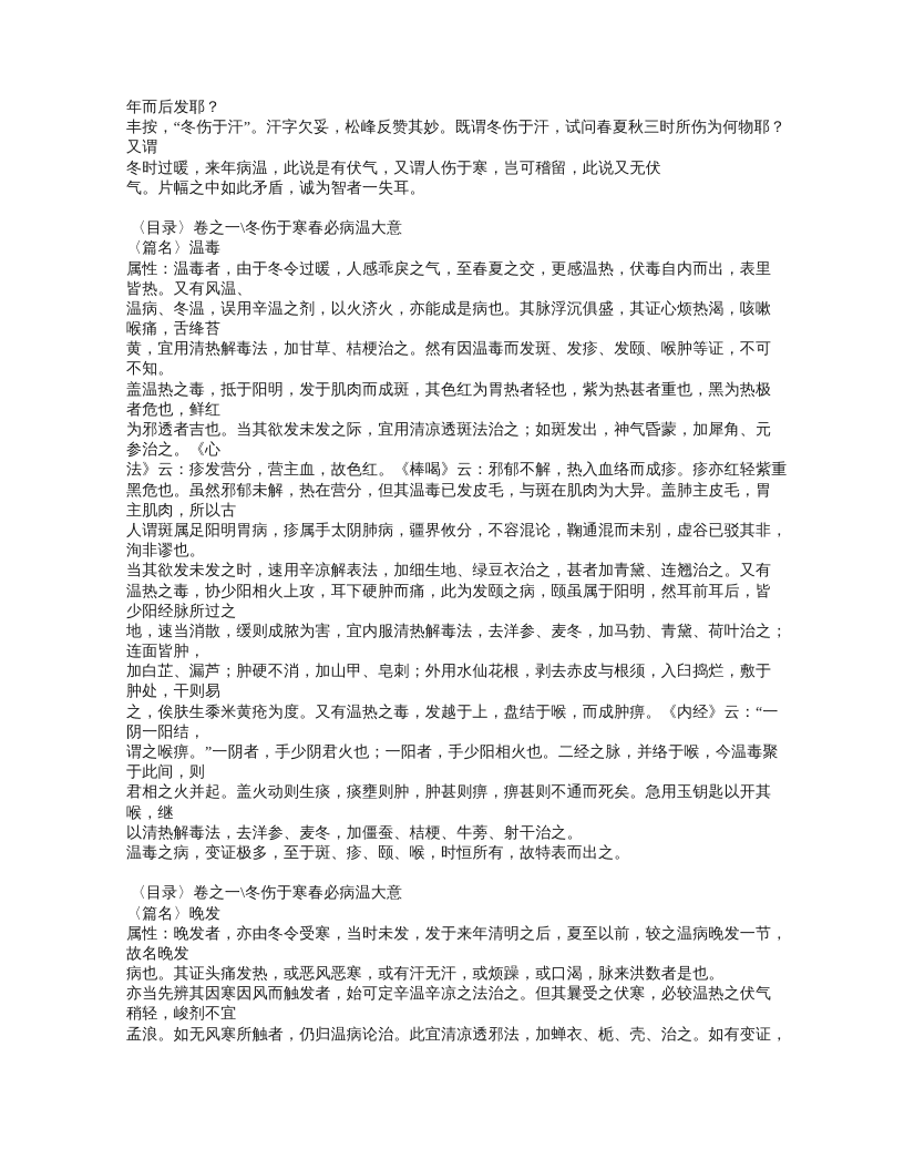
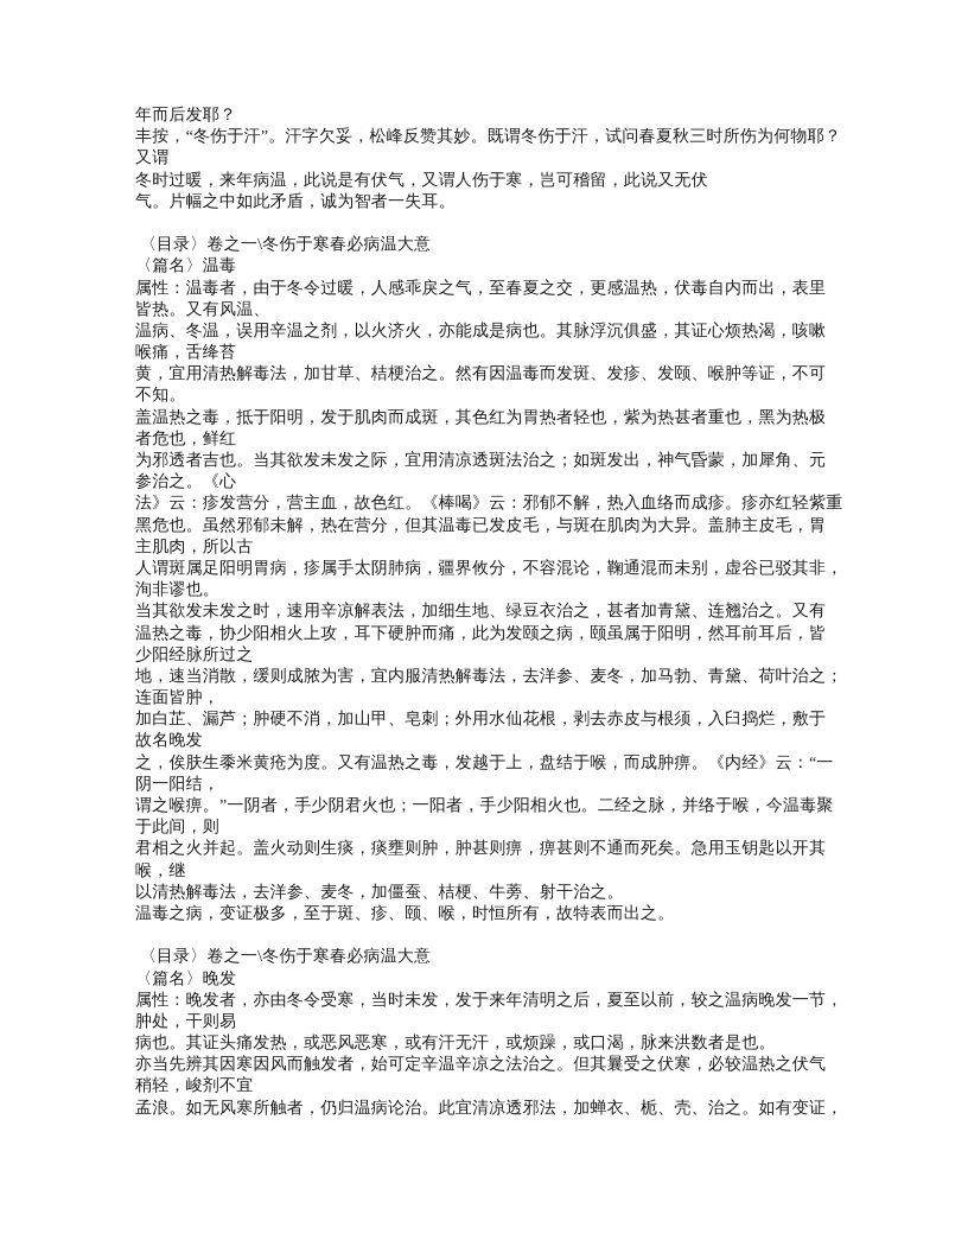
  年而后发耶？
  丰按，“冬伤于汗”。汗字欠妥，松峰反赞其妙。既谓冬伤于汗，试问春夏秋三时所伤为何物耶？
  又谓
  冬时过暖，来年病温，此说是有伏气，又谓人伤于寒，岂可稽留，此说又无伏
  气。片幅之中如此矛盾，诚为智者一失耳。
  〈目录〉卷之一\冬伤于寒春必病温大意
  〈篇名〉温毒
  属性：温毒者，由于冬令过暖，人感乖戾之气，至春夏之交，更感温热，伏毒自内而出，表里
  皆热。又有风温、
  温病、冬温，误用辛温之剂，以火济火，亦能成是病也。其脉浮沉俱盛，其证心烦热渴，咳嗽
  喉痛，舌绛苔
  黄，宜用清热解毒法，加甘草、桔梗治之。然有因温毒而发斑、发疹、发颐、喉肿等证，不可
  不知。
  盖温热之毒，抵于阳明，发于肌肉而成斑，其色红为胃热者轻也，紫为热甚者重也，黑为热极
  者危也，鲜红
  为邪透者吉也。当其欲发未发之际，宜用清凉透斑法治之；如斑发出，神气昏蒙，加犀角、元
  参治之。《心
  法》云：疹发营分，营主血，故色红。《棒喝》云：邪郁不解，热入血络而成疹。疹亦红轻紫重
  黑危也。虽然邪郁未解，热在营分，但其温毒已发皮毛，与斑在肌肉为大异。盖肺主皮毛，胃
  主肌肉，所以古
  人谓斑属足阳明胃病，疹属手太阴肺病，疆界攸分，不容混论，鞠通混而未别，虚谷已驳其非，
  洵非谬也。
  当其欲发未发之时，速用辛凉解表法，加细生地、绿豆衣治之，甚者加青黛、连翘治之。又有
  温热之毒，协少阳相火上攻，耳下硬肿而痛，此为发颐之病，颐虽属于阳明，然耳前耳后，皆
  少阳经脉所过之
  地，速当消散，缓则成脓为害，宜内服清热解毒法，去洋参、麦冬，加马勃、青黛、荷叶治之；
  连面皆肿，
  加白芷、漏芦；肿硬不消，加山甲、皂刺；外用水仙花根，剥去赤皮与根须，入臼捣烂，敷于
- 肿处，干则易
+ 故名晚发
  之，俟肤生黍米黄疮为度。又有温热之毒，发越于上，盘结于喉，而成肿痹。《内经》云：“一
  阴一阳结，
  谓之喉痹。”一阴者，手少阴君火也；一阳者，手少阳相火也。二经之脉，并络于喉，今温毒聚
  于此间，则
  君相之火并起。盖火动则生痰，痰壅则肿，肿甚则痹，痹甚则不通而死矣。急用玉钥匙以开其
  喉，继
  以清热解毒法，去洋参、麦冬，加僵蚕、桔梗、牛蒡、射干治之。
  温毒之病，变证极多，至于斑、疹、颐、喉，时恒所有，故特表而出之。
  〈目录〉卷之一\冬伤于寒春必病温大意
  〈篇名〉晚发
  属性：晚发者，亦由冬令受寒，当时未发，发于来年清明之后，夏至以前，较之温病晚发一节，
- 故名晚发
+ 肿处，干则易
  病也。其证头痛发热，或恶风恶寒，或有汗无汗，或烦躁，或口渴，脉来洪数者是也。
  亦当先辨其因寒因风而触发者，始可定辛温辛凉之法治之。但其曩受之伏寒，必较温热之伏气
  稍轻，峻剂不宜
  孟浪。如无风寒所触者，仍归温病论治。此宜清凉透邪法，加蝉衣、栀、壳、治之。如有变证，
